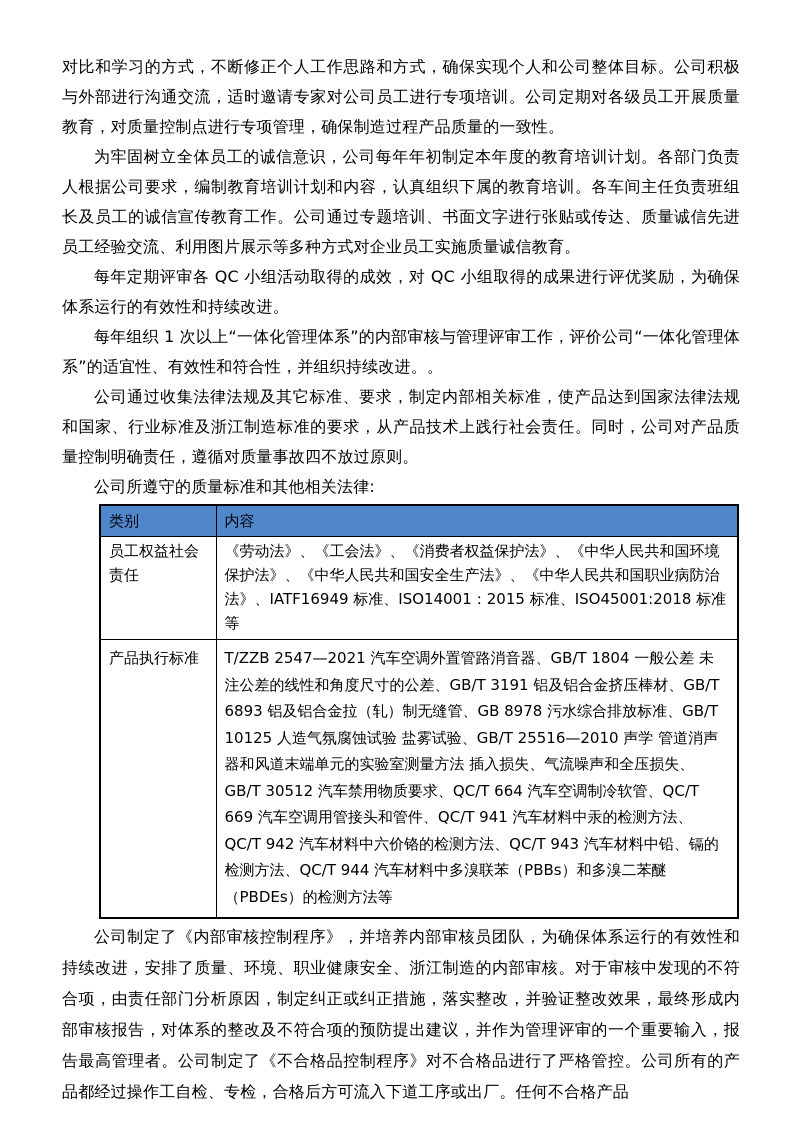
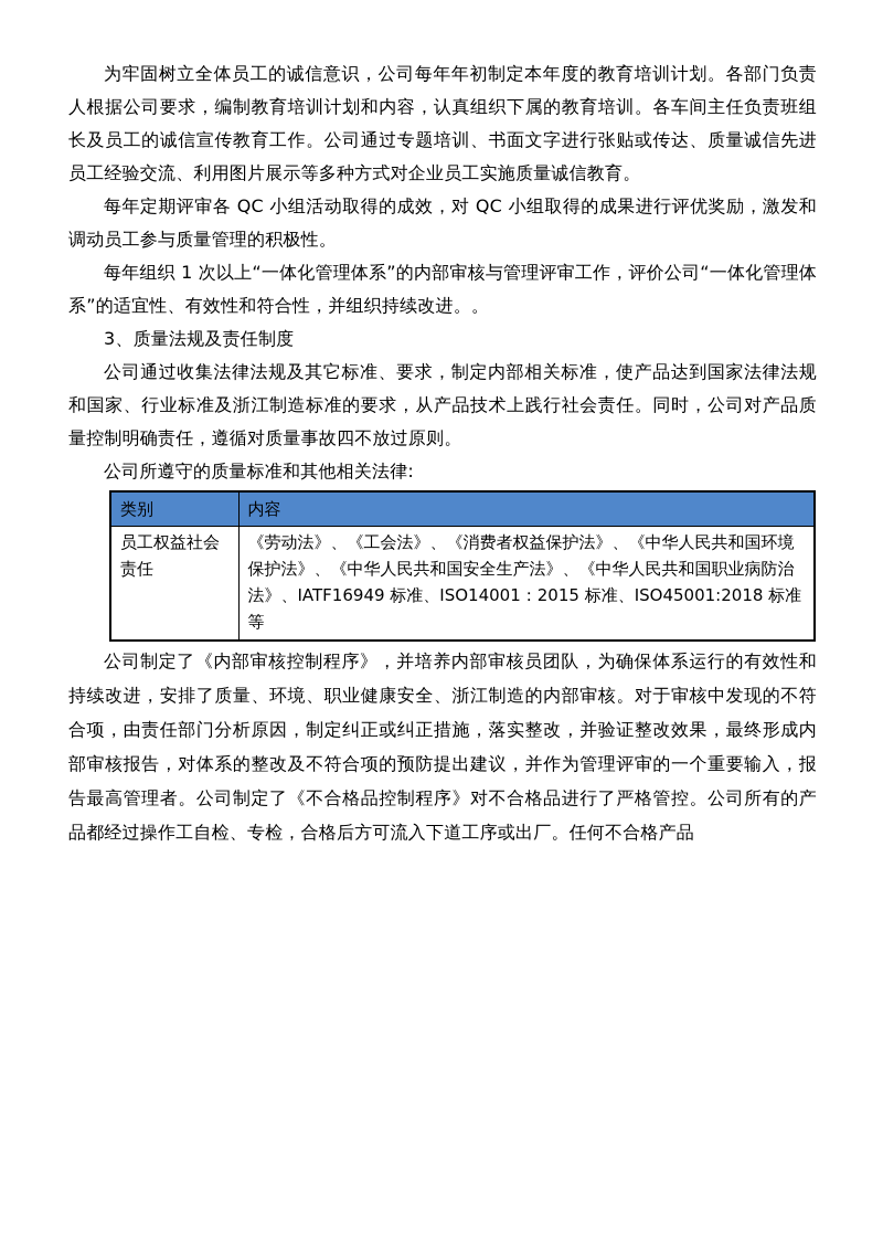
- 对比和学习的方式，不断修正个人工作思路和方式，确保实现个人和公司整体目标。公司积极与外部进行沟通交流，适时邀请专家对公司员工进行专项培训。公司定期对各级员工开展质量教育，对质量控制点进行专项管理，确保制造过程产品质量的一致性。
  为牢固树立全体员工的诚信意识，公司每年年初制定本年度的教育培训计划。各部门负责人根据公司要求，编制教育培训计划和内容，认真组织下属的教育培训。各车间主任负责班组长及员工的诚信宣传教育工作。公司通过专题培训、书面文字进行张贴或传达、质量诚信先进员工经验交流、利用图片展示等多种方式对企业员工实施质量诚信教育。
- 每年定期评审各 QC 小组活动取得的成效，对 QC 小组取得的成果进行评优奖励，为确保体系运行的有效性和持续改进。
+ 每年定期评审各 QC 小组活动取得的成效，对 QC 小组取得的成果进行评优奖励，激发和调动员工参与质量管理的积极性。
  每年组织 1 次以上“一体化管理体系”的内部审核与管理评审工作，评价公司“一体化管理体系”的适宜性、有效性和符合性，并组织持续改进。。
+ 3、质量法规及责任制度
  公司通过收集法律法规及其它标准、要求，制定内部相关标准，使产品达到国家法律法规和国家、行业标准及浙江制造标准的要求，从产品技术上践行社会责任。同时，公司对产品质量控制明确责任，遵循对质量事故四不放过原则。
  公司所遵守的质量标准和其他相关法律:
  类别	内容
  员工权益社会责任	《劳动法》、《工会法》、《消费者权益保护法》、《中华人民共和国环境保护法》、《中华人民共和国安全生产法》、《中华人民共和国职业病防治法》、IATF16949 标准、ISO14001：2015 标准、ISO45001:2018 标准等
- 产品执行标准	T/ZZB 2547—2021 汽车空调外置管路消音器、GB/T 1804 一般公差 未注公差的线性和角度尺寸的公差、GB/T 3191 铝及铝合金挤压棒材、GB/T 6893 铝及铝合金拉（轧）制无缝管、GB 8978 污水综合排放标准、GB/T 10125 人造气氛腐蚀试验 盐雾试验、GB/T 25516—2010 声学 管道消声器和风道末端单元的实验室测量方法 插入损失、气流噪声和全压损失、GB/T 30512 汽车禁用物质要求、QC/T 664 汽车空调制冷软管、QC/T 669 汽车空调用管接头和管件、QC/T 941 汽车材料中汞的检测方法、QC/T 942 汽车材料中六价铬的检测方法、QC/T 943 汽车材料中铅、镉的检测方法、QC/T 944 汽车材料中多溴联苯（PBBs）和多溴二苯醚（PBDEs）的检测方法等
  公司制定了《内部审核控制程序》，并培养内部审核员团队，为确保体系运行的有效性和持续改进，安排了质量、环境、职业健康安全、浙江制造的内部审核。对于审核中发现的不符合项，由责任部门分析原因，制定纠正或纠正措施，落实整改，并验证整改效果，最终形成内部审核报告，对体系的整改及不符合项的预防提出建议，并作为管理评审的一个重要输入，报告最高管理者。公司制定了《不合格品控制程序》对不合格品进行了严格管控。公司所有的产品都经过操作工自检、专检，合格后方可流入下道工序或出厂。任何不合格产品
